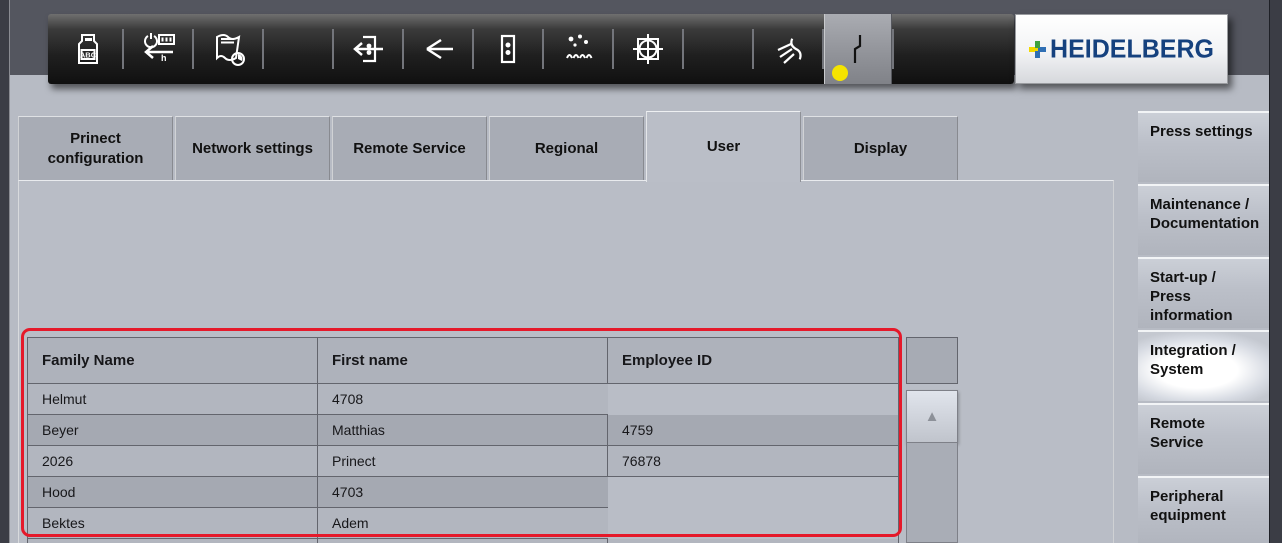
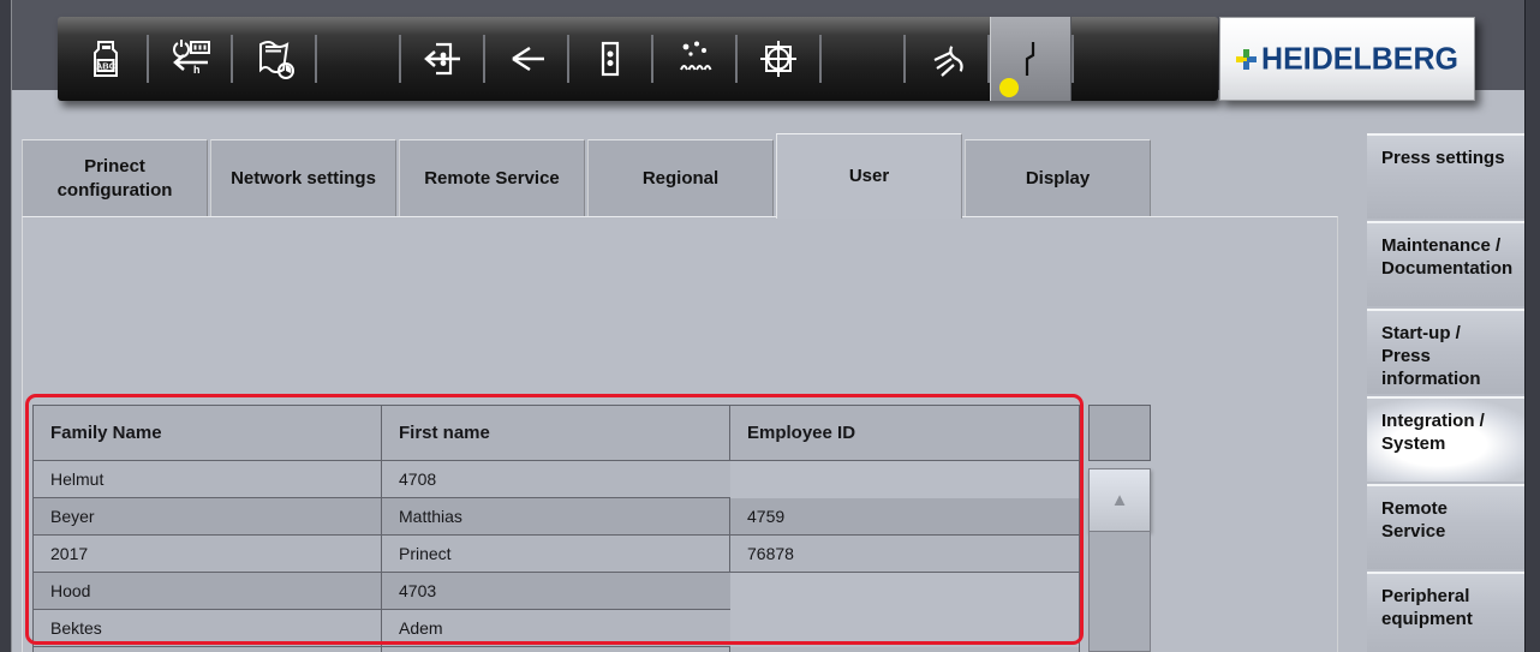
  ABC
  h
  HEIDELBERG
  Prinect
  configuration
  Network settings
  Remote Service
  Regional
  User
  Display
  Family Name
  First name
  Employee ID
  Helmut
  4708
  Beyer
  Matthias
  4759
- 2026
+ 2017
  Prinect
  76878
  Hood
  4703
  Bektes
  Adem
  ▲
  Press settings
  Maintenance /
  Documentation
  Start-up /
  Press information
  Integration /
  System
  Remote
  Service
  Peripheral
  equipment
